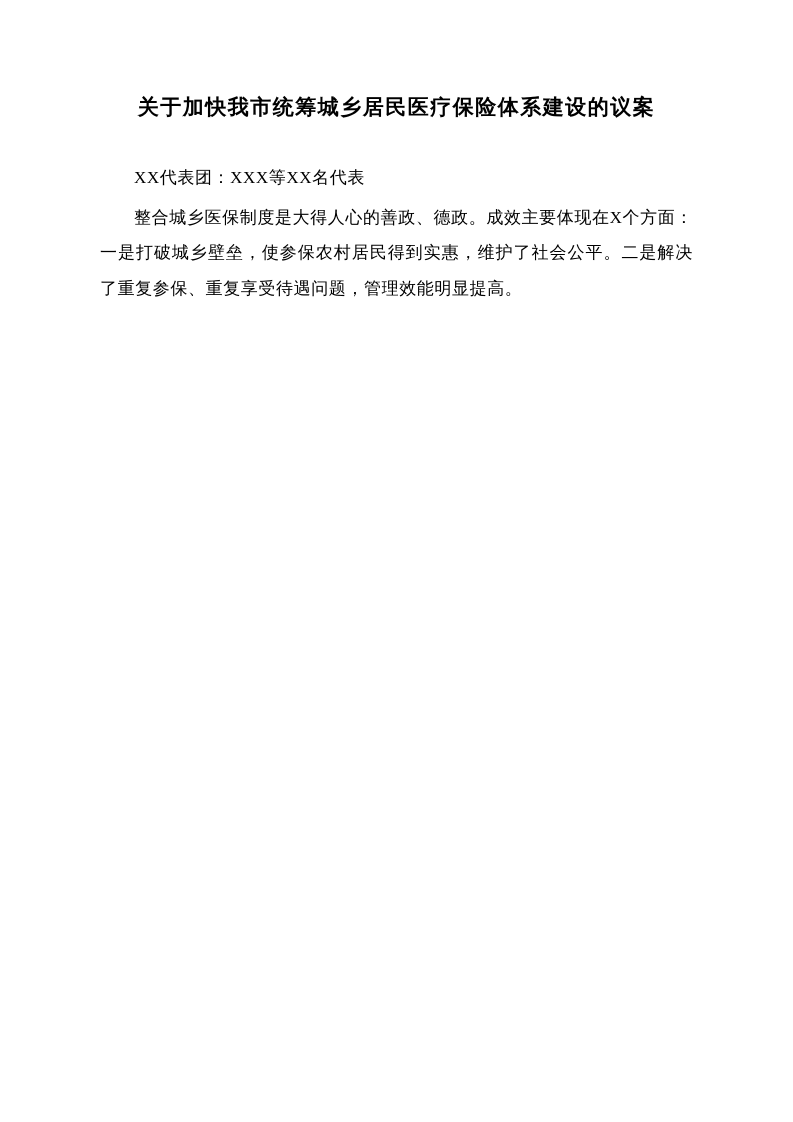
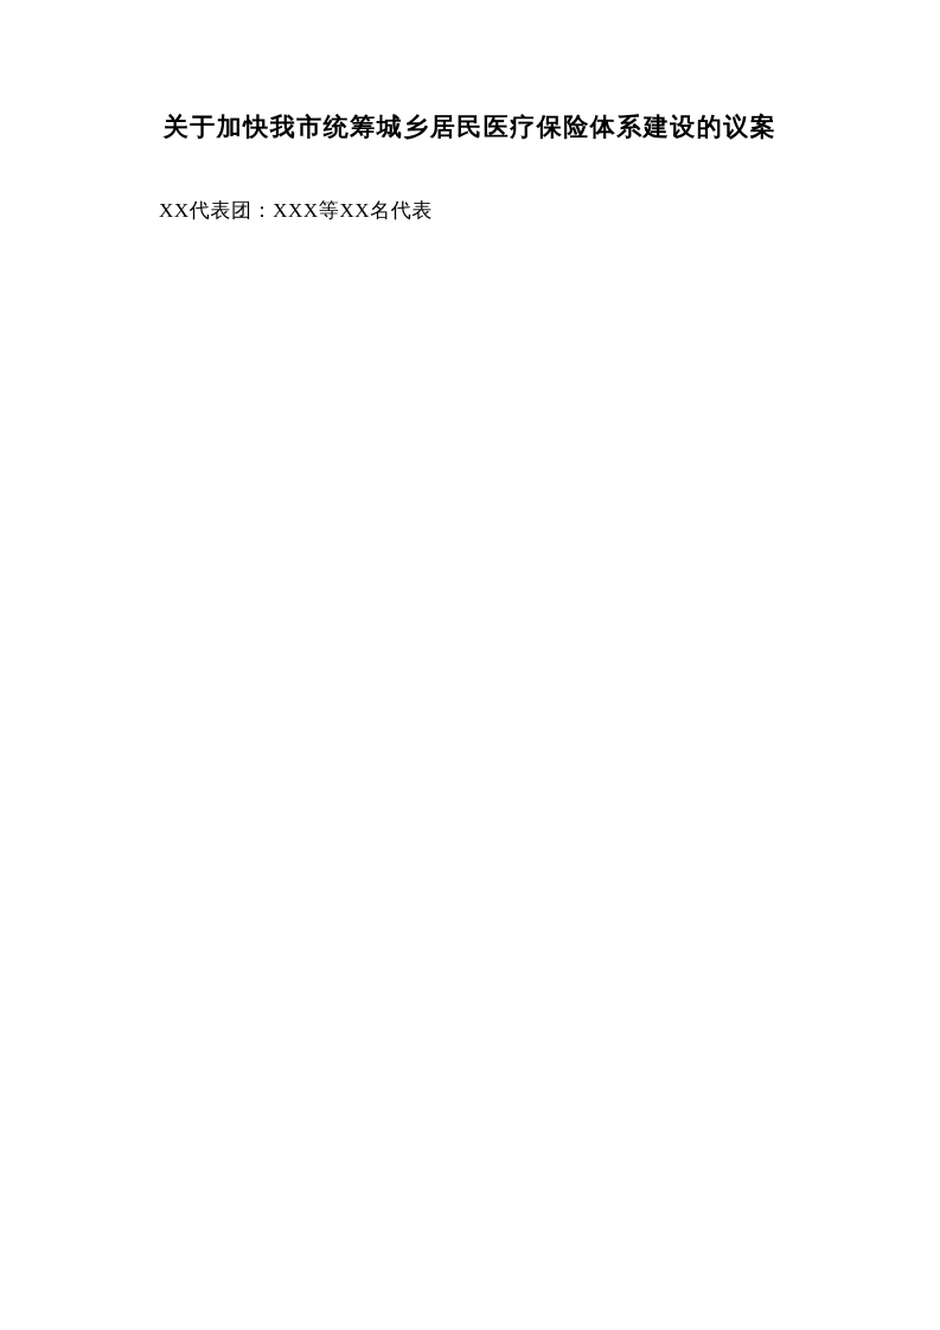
  关于加快我市统筹城乡居民医疗保险体系建设的议案
  XX代表团：XXX等XX名代表
- 整合城乡医保制度是大得人心的善政、德政。成效主要体现在X个方面：一是打破城乡壁垒，使参保农村居民得到实惠，维护了社会公平。二是解决了重复参保、重复享受待遇问题，管理效能明显提高。
